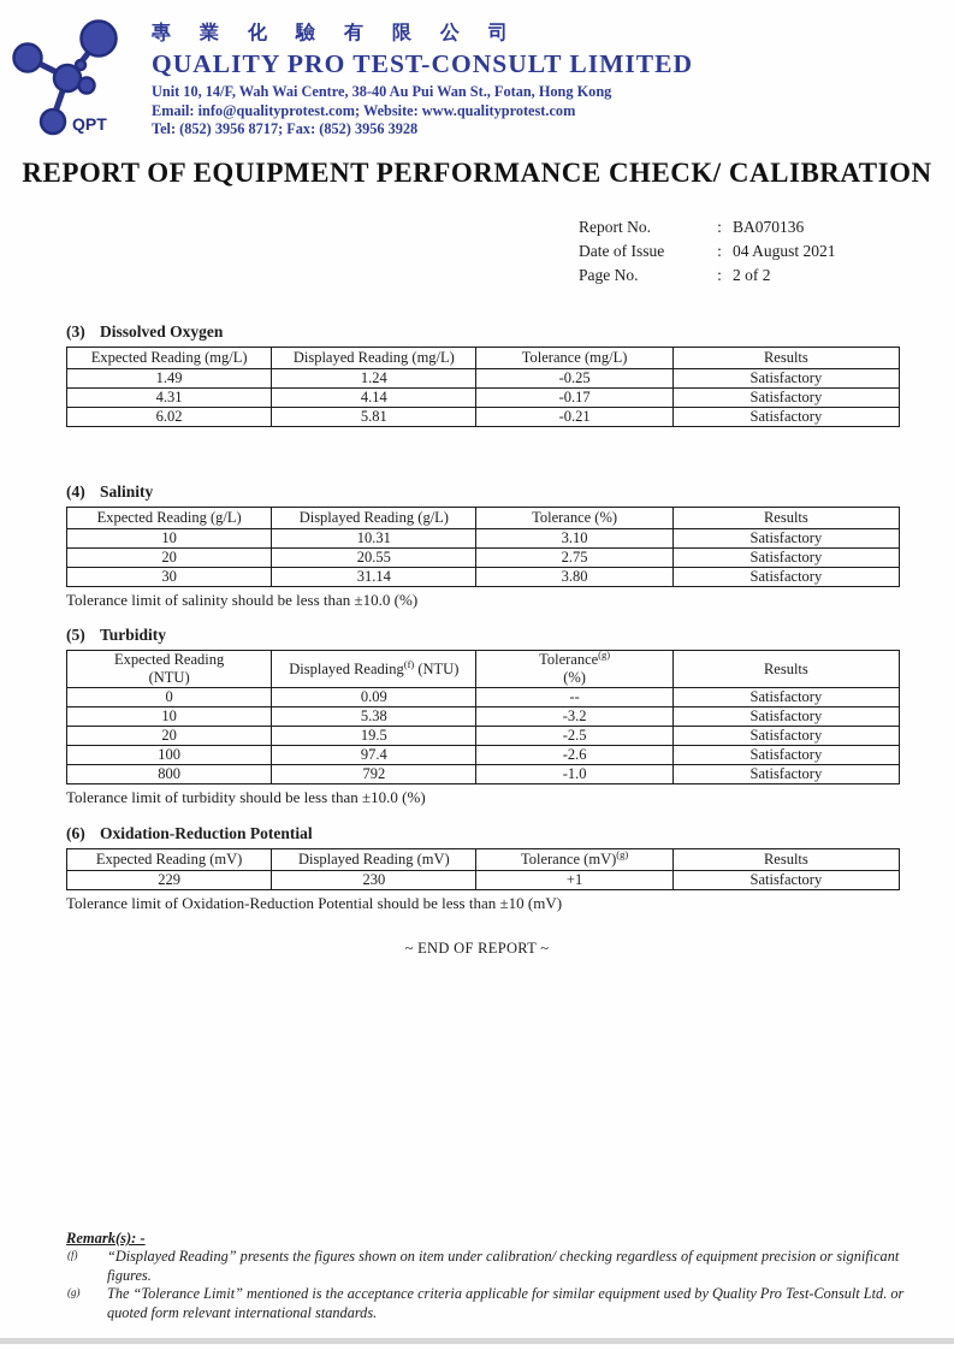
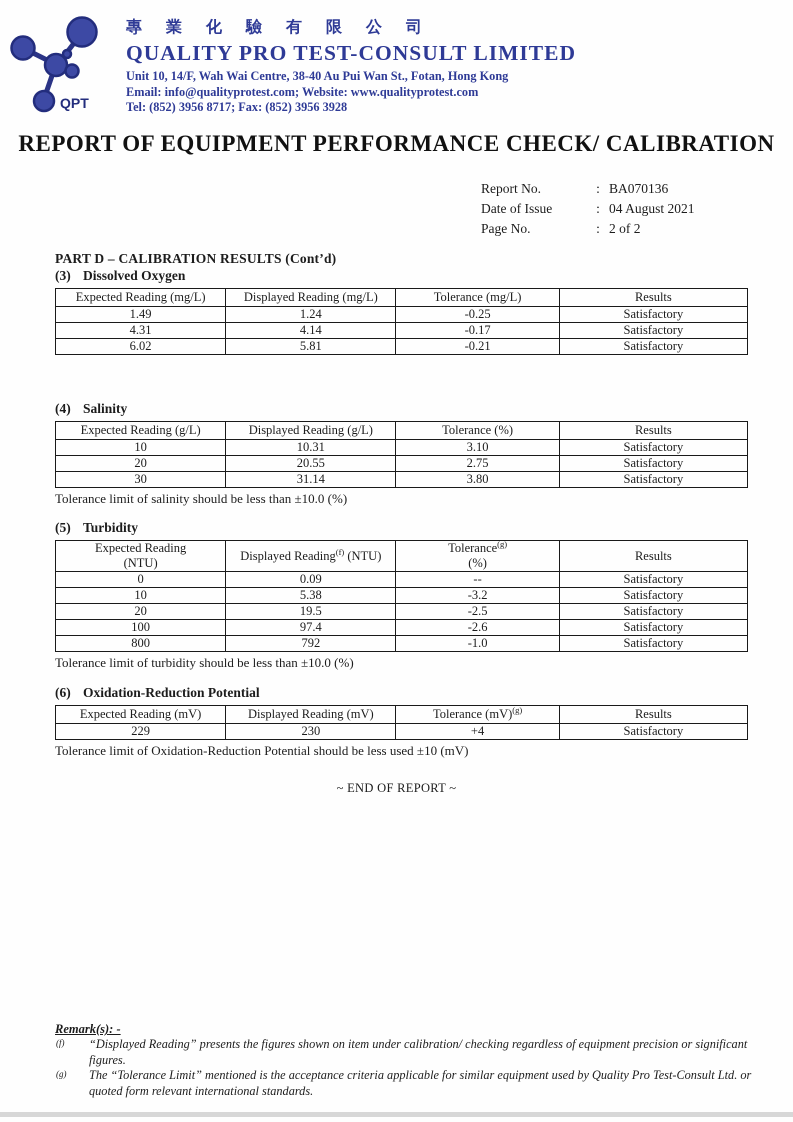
  QPT
  專 業 化 驗 有 限 公 司
  QUALITY PRO TEST-CONSULT LIMITED
  Unit 10, 14/F, Wah Wai Centre, 38-40 Au Pui Wan St., Fotan, Hong Kong
  Email: info@qualityprotest.com; Website: www.qualityprotest.com
  Tel: (852) 3956 8717; Fax: (852) 3956 3928
  REPORT OF EQUIPMENT PERFORMANCE CHECK/ CALIBRATION
  Report No.
  :
  BA070136
  Date of Issue
  :
  04 August 2021
  Page No.
  :
  2 of 2
+ PART D – CALIBRATION RESULTS (Cont’d)
  (3) Dissolved Oxygen
  Expected Reading (mg/L)	Displayed Reading (mg/L)	Tolerance (mg/L)	Results
  1.49	1.24	-0.25	Satisfactory
  4.31	4.14	-0.17	Satisfactory
  6.02	5.81	-0.21	Satisfactory
  (4) Salinity
  Expected Reading (g/L)	Displayed Reading (g/L)	Tolerance (%)	Results
  10	10.31	3.10	Satisfactory
  20	20.55	2.75	Satisfactory
  30	31.14	3.80	Satisfactory
  Tolerance limit of salinity should be less than ±10.0 (%)
  (5) Turbidity
  Expected Reading(NTU)	Displayed Reading(f) (NTU)	Tolerance(g)(%)	Results
  0	0.09	--	Satisfactory
  10	5.38	-3.2	Satisfactory
  20	19.5	-2.5	Satisfactory
  100	97.4	-2.6	Satisfactory
  800	792	-1.0	Satisfactory
  Tolerance limit of turbidity should be less than ±10.0 (%)
  (6) Oxidation-Reduction Potential
  Expected Reading (mV)	Displayed Reading (mV)	Tolerance (mV)(g)	Results
- 229	230	+1	Satisfactory
+ 229	230	+4	Satisfactory
- Tolerance limit of Oxidation-Reduction Potential should be less than ±10 (mV)
+ Tolerance limit of Oxidation-Reduction Potential should be less used ±10 (mV)
  ~ END OF REPORT ~
  Remark(s): -
  (f)
  “Displayed Reading” presents the figures shown on item under calibration/ checking regardless of equipment precision or significant figures.
  (g)
  The “Tolerance Limit” mentioned is the acceptance criteria applicable for similar equipment used by Quality Pro Test-Consult Ltd. or quoted form relevant international standards.
